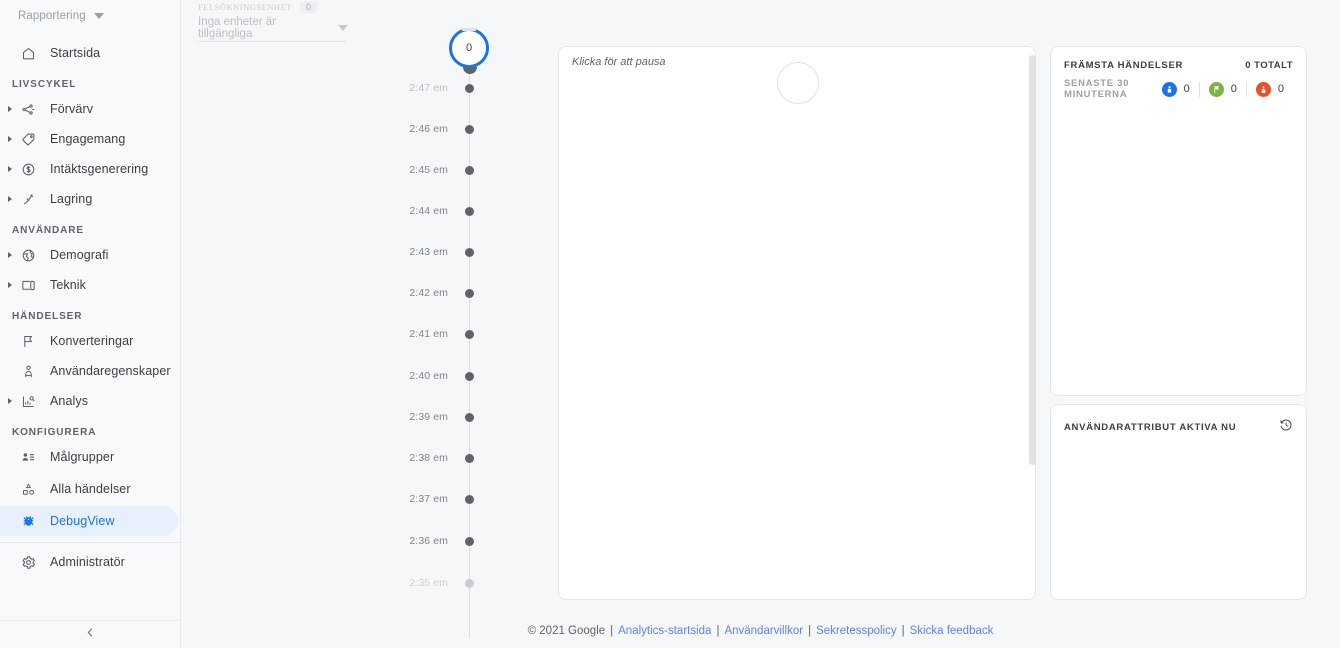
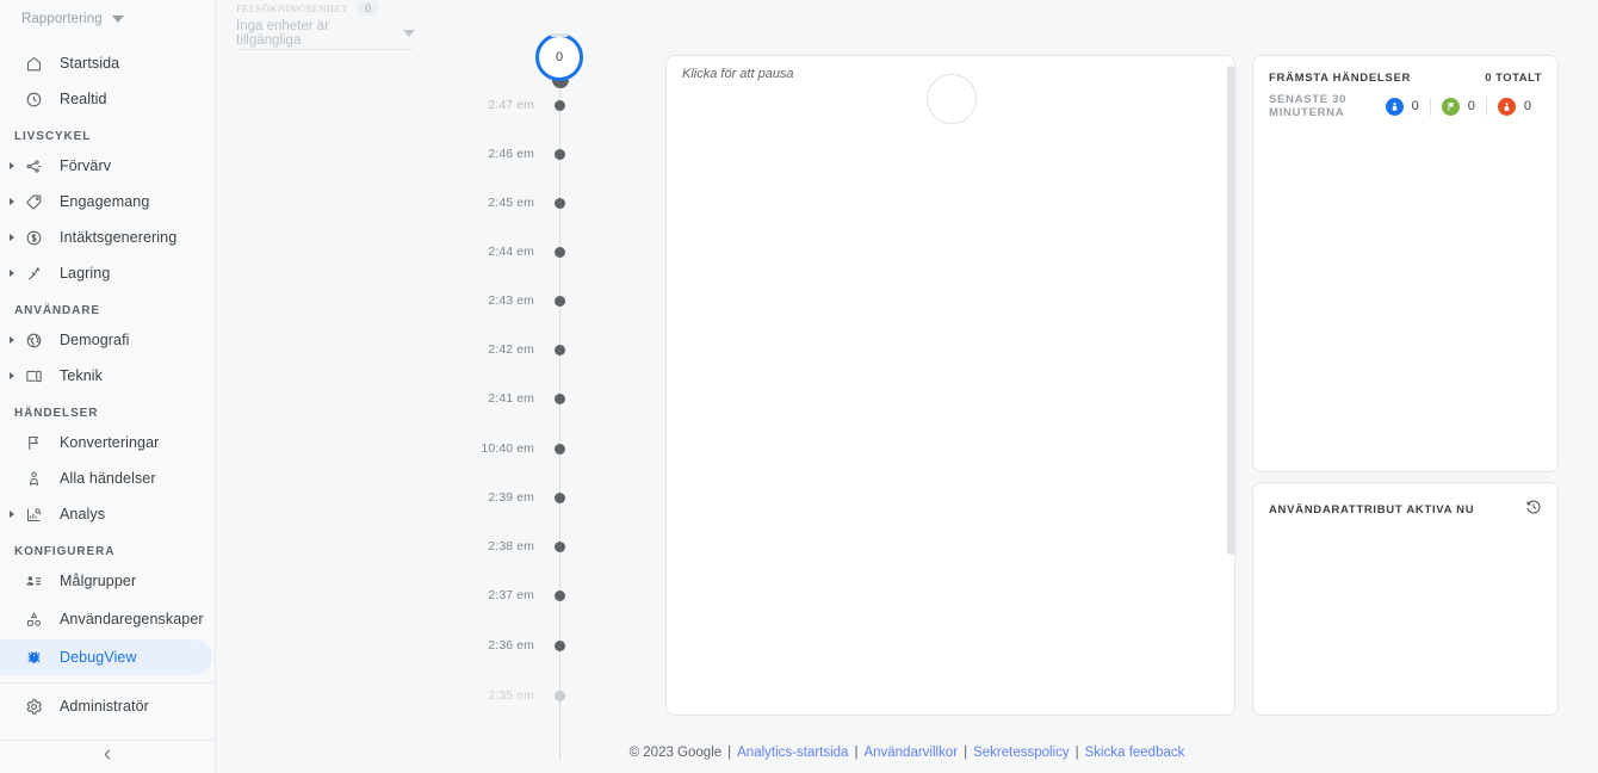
  Rapportering
  Startsida
+ Realtid
  LIVSCYKEL
  Förvärv
  Engagemang
  Intäktsgenerering
  Lagring
  ANVÄNDARE
  Demografi
  Teknik
  HÄNDELSER
  Konverteringar
- Användaregenskaper
+ Alla händelser
  Analys
  KONFIGURERA
  Målgrupper
- Alla händelser
+ Användaregenskaper
  DebugView
  Administratör
  FELSÖKNINGSENHET
  0
  Inga enheter är tillgängliga
  0
  2:47 em
  2:46 em
  2:45 em
  2:44 em
  2:43 em
  2:42 em
  2:41 em
- 2:40 em
+ 10:40 em
  2:39 em
  2:38 em
  2:37 em
  2:36 em
  2:35 em
  Klicka för att pausa
  FRÄMSTA HÄNDELSER
  0 TOTALT
  SENASTE 30 MINUTERNA
  0
  0
  0
  ANVÄNDARATTRIBUT AKTIVA NU
- © 2021 Google
+ © 2023 Google
  |
  Analytics-startsida
  |
  Användarvillkor
  |
  Sekretesspolicy
  |
  Skicka feedback
